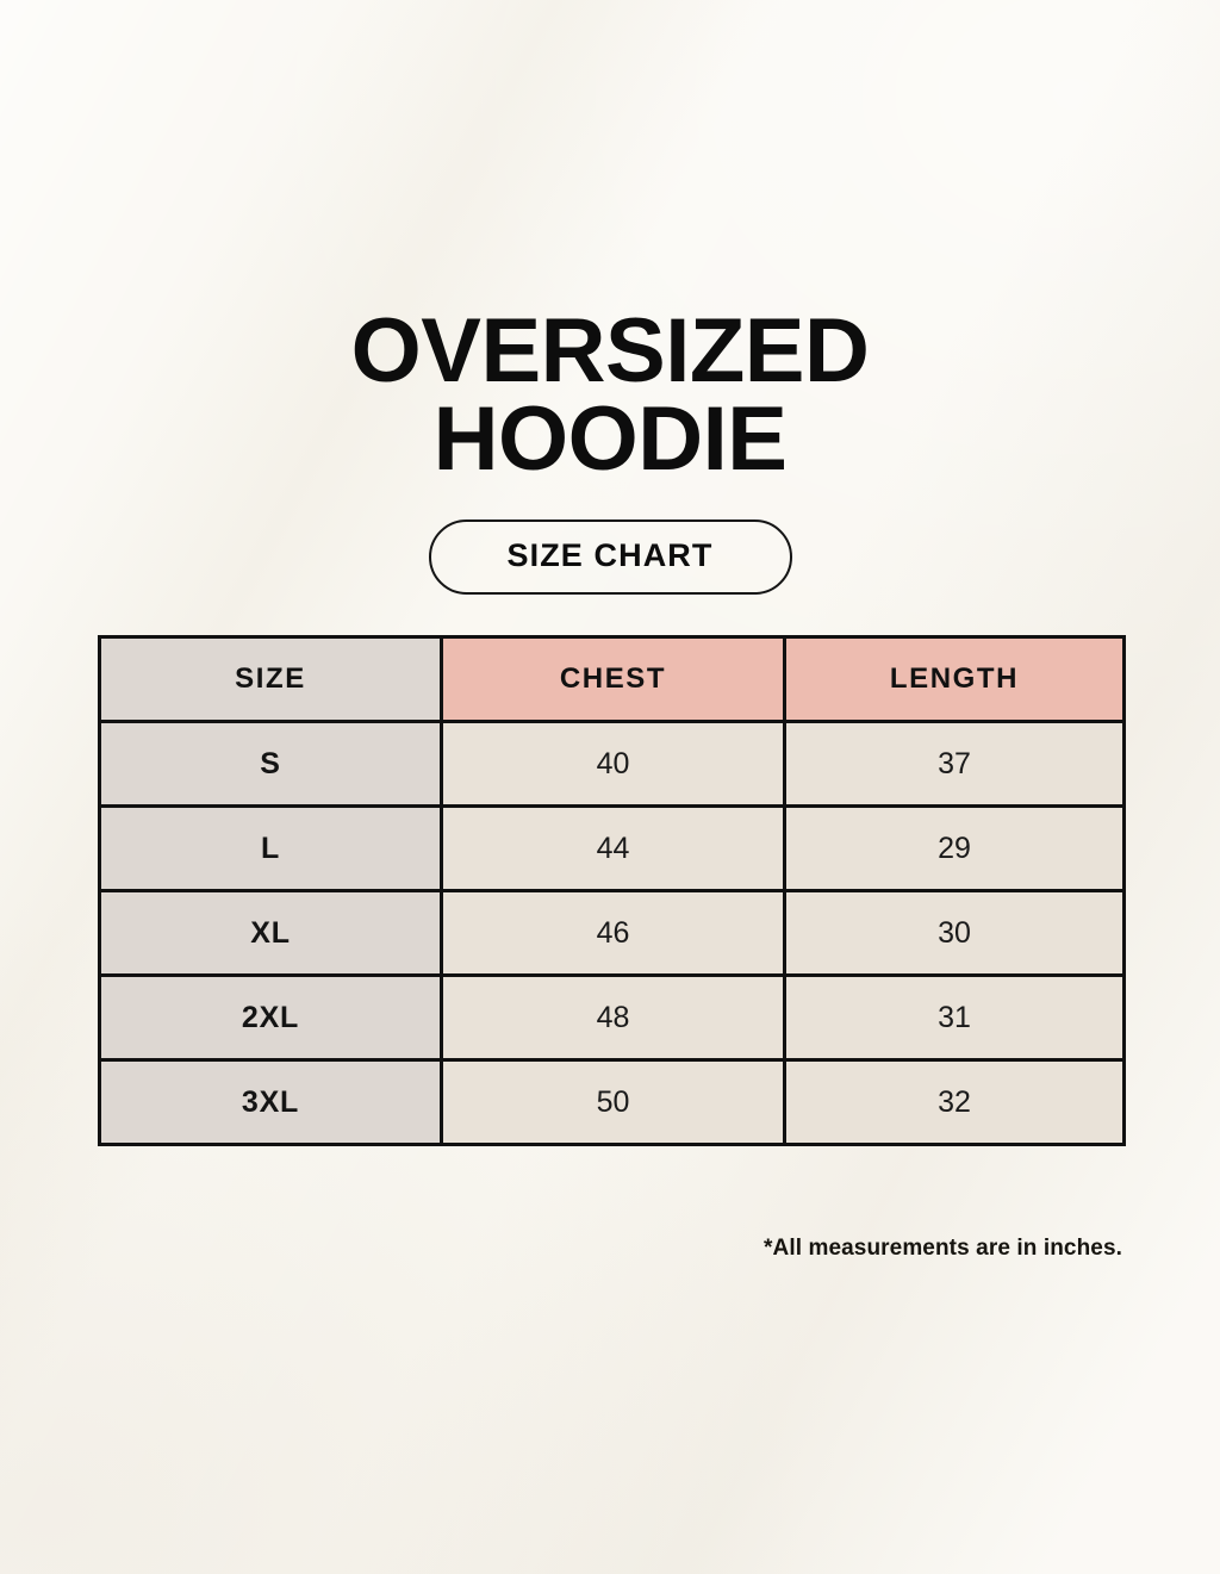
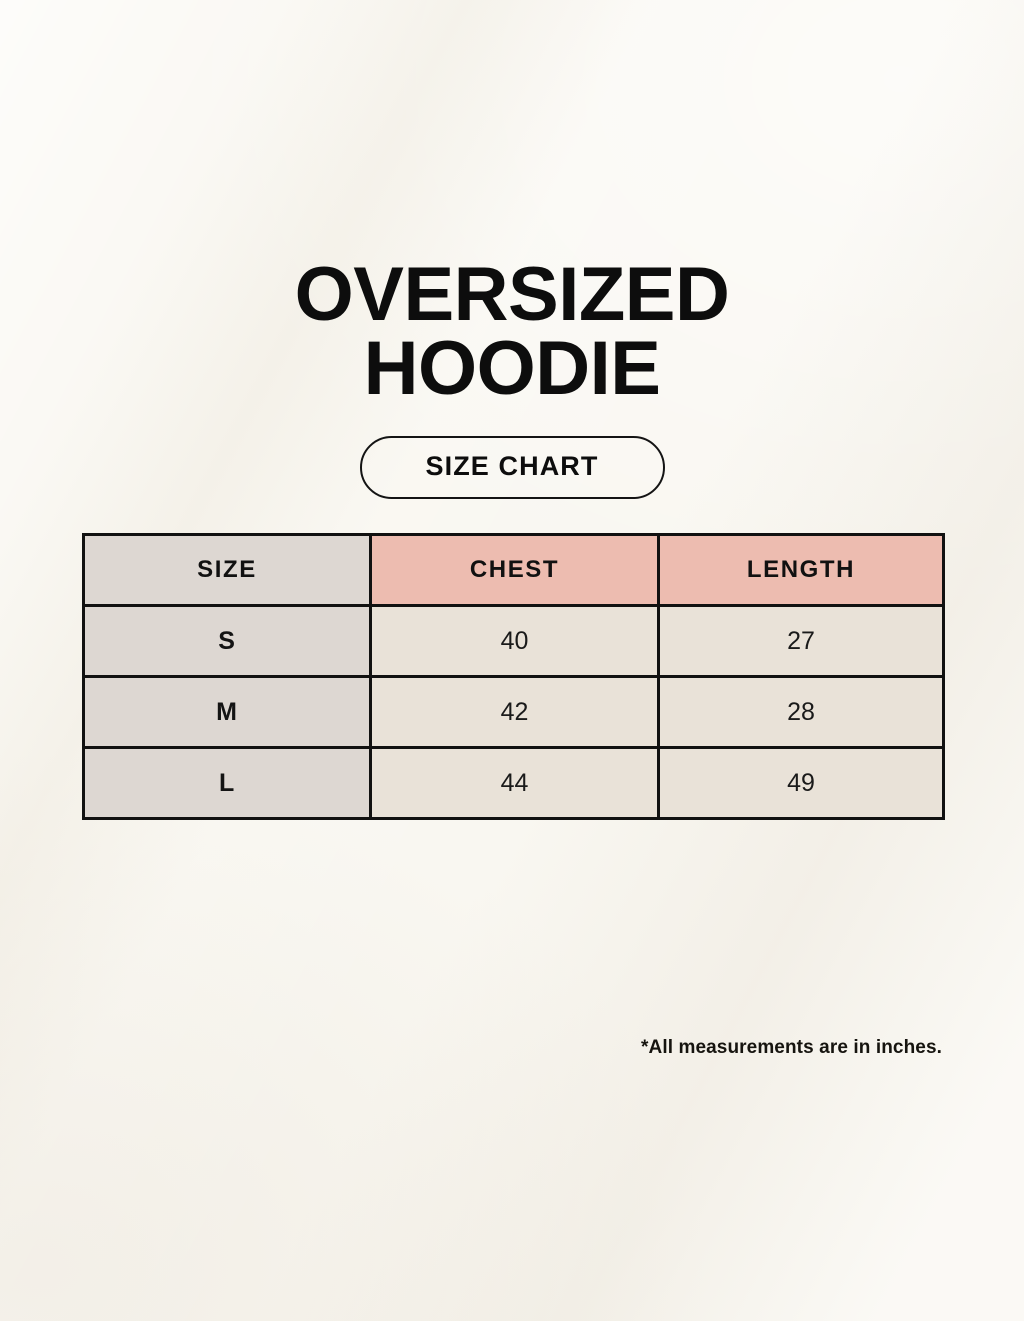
  OVERSIZED
  HOODIE
  SIZE CHART
  SIZE	CHEST	LENGTH
- S	40	37
+ S	40	27
+ M	42	28
- L	44	29
+ L	44	49
- XL	46	30
- 2XL	48	31
- 3XL	50	32
  *All measurements are in inches.
